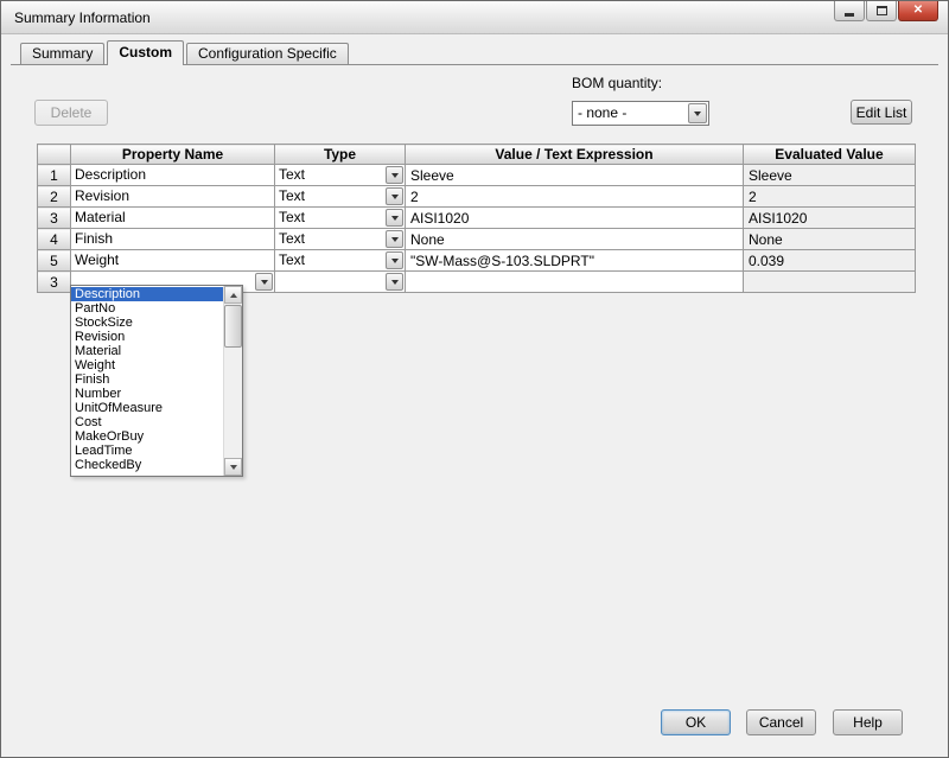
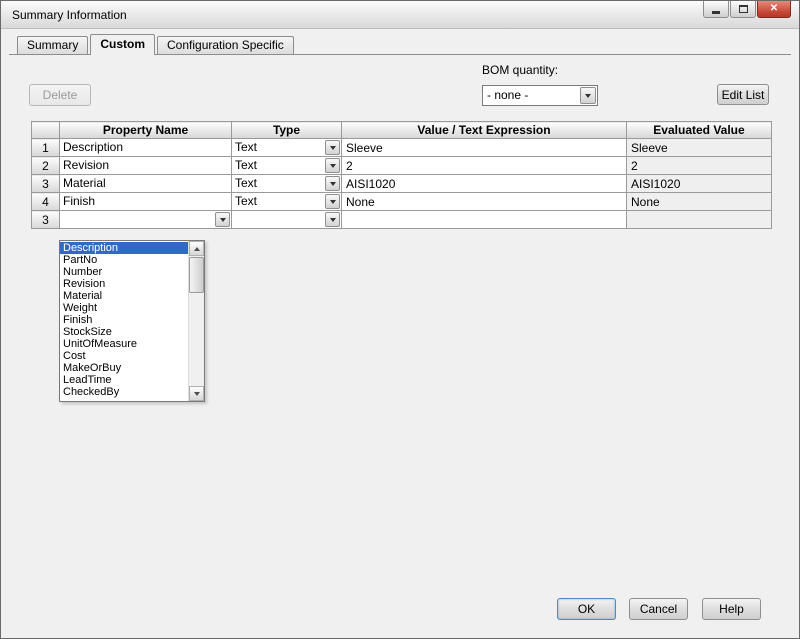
  Summary Information
  ✕
  Summary
  Custom
  Configuration Specific
  Delete
  BOM quantity:
  - none -
  Edit List
  	Property Name	Type	Value / Text Expression	Evaluated Value
  1	Description	Text	Sleeve	Sleeve
  2	Revision	Text	2	2
  3	Material	Text	AISI1020	AISI1020
  4	Finish	Text	None	None
- 5	Weight	Text	"SW-Mass@S-103.SLDPRT"	0.039
  3
  Description
  PartNo
- StockSize
+ Number
  Revision
  Material
  Weight
  Finish
- Number
+ StockSize
  UnitOfMeasure
  Cost
  MakeOrBuy
  LeadTime
  CheckedBy
  OK
  Cancel
  Help
